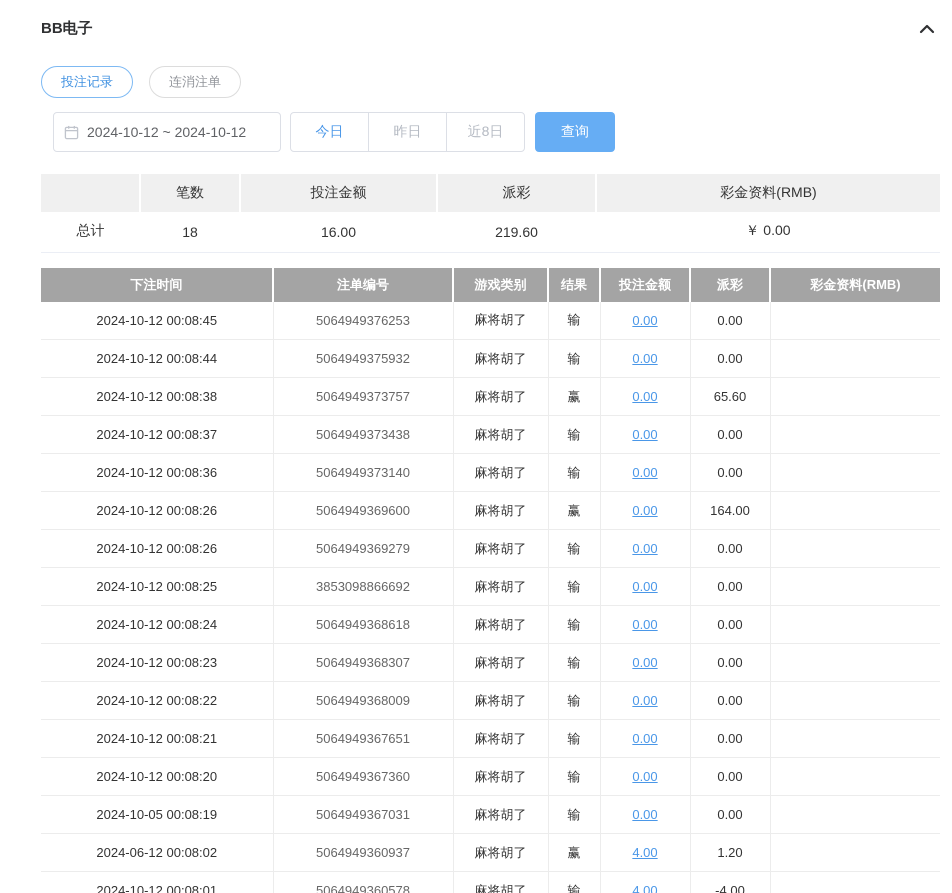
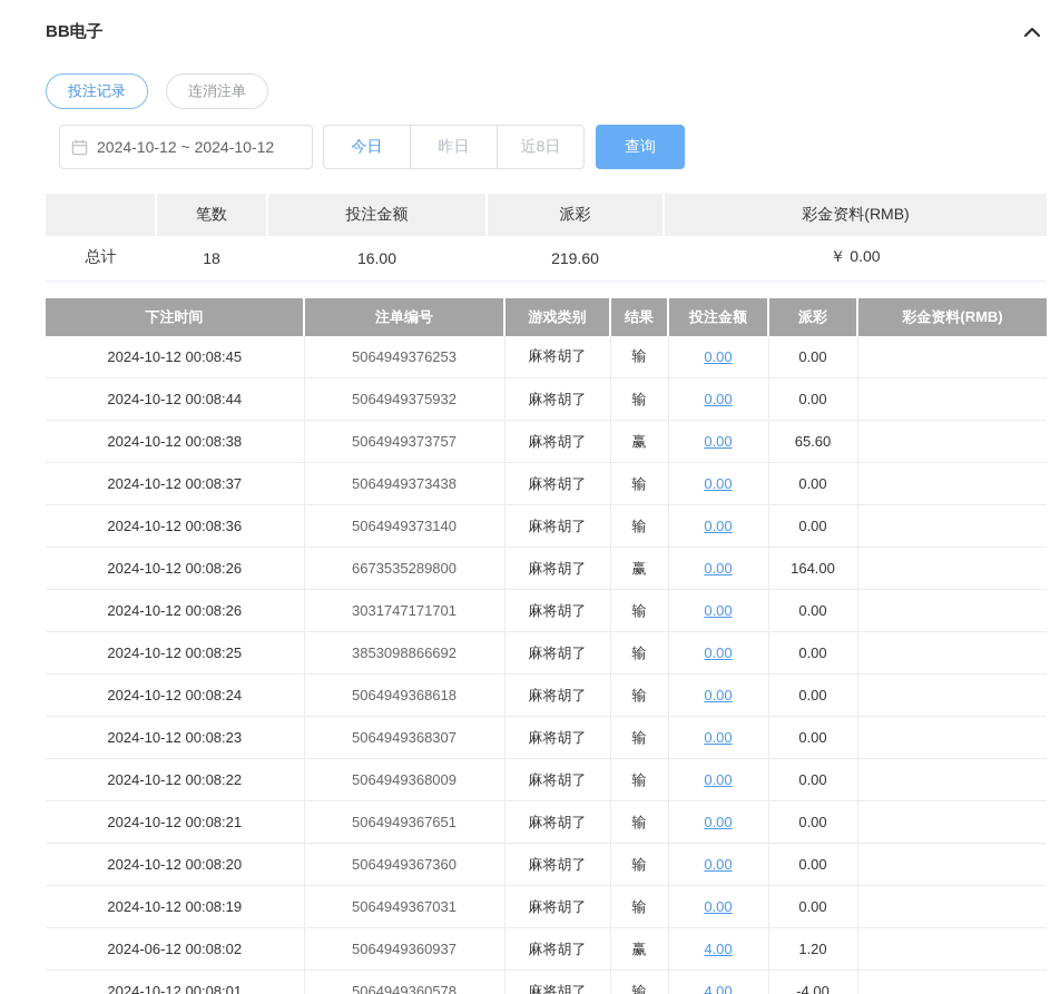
  BB电子
  投注记录
  连消注单
  2024-10-12 ~ 2024-10-12
  今日
  昨日
  近8日
  查询
  	笔数	投注金额	派彩	彩金资料(RMB)
  总计	18	16.00	219.60	￥ 0.00
  下注时间	注单编号	游戏类别	结果	投注金额	派彩	彩金资料(RMB)
  2024-10-12 00:08:45	5064949376253	麻将胡了	输	0.00	0.00
  2024-10-12 00:08:44	5064949375932	麻将胡了	输	0.00	0.00
  2024-10-12 00:08:38	5064949373757	麻将胡了	赢	0.00	65.60
  2024-10-12 00:08:37	5064949373438	麻将胡了	输	0.00	0.00
  2024-10-12 00:08:36	5064949373140	麻将胡了	输	0.00	0.00
- 2024-10-12 00:08:26	5064949369600	麻将胡了	赢	0.00	164.00
+ 2024-10-12 00:08:26	6673535289800	麻将胡了	赢	0.00	164.00
- 2024-10-12 00:08:26	5064949369279	麻将胡了	输	0.00	0.00
+ 2024-10-12 00:08:26	3031747171701	麻将胡了	输	0.00	0.00
  2024-10-12 00:08:25	3853098866692	麻将胡了	输	0.00	0.00
  2024-10-12 00:08:24	5064949368618	麻将胡了	输	0.00	0.00
  2024-10-12 00:08:23	5064949368307	麻将胡了	输	0.00	0.00
  2024-10-12 00:08:22	5064949368009	麻将胡了	输	0.00	0.00
  2024-10-12 00:08:21	5064949367651	麻将胡了	输	0.00	0.00
  2024-10-12 00:08:20	5064949367360	麻将胡了	输	0.00	0.00
- 2024-10-05 00:08:19	5064949367031	麻将胡了	输	0.00	0.00
+ 2024-10-12 00:08:19	5064949367031	麻将胡了	输	0.00	0.00
  2024-06-12 00:08:02	5064949360937	麻将胡了	赢	4.00	1.20
  2024-10-12 00:08:01	5064949360578	麻将胡了	输	4.00	-4.00
